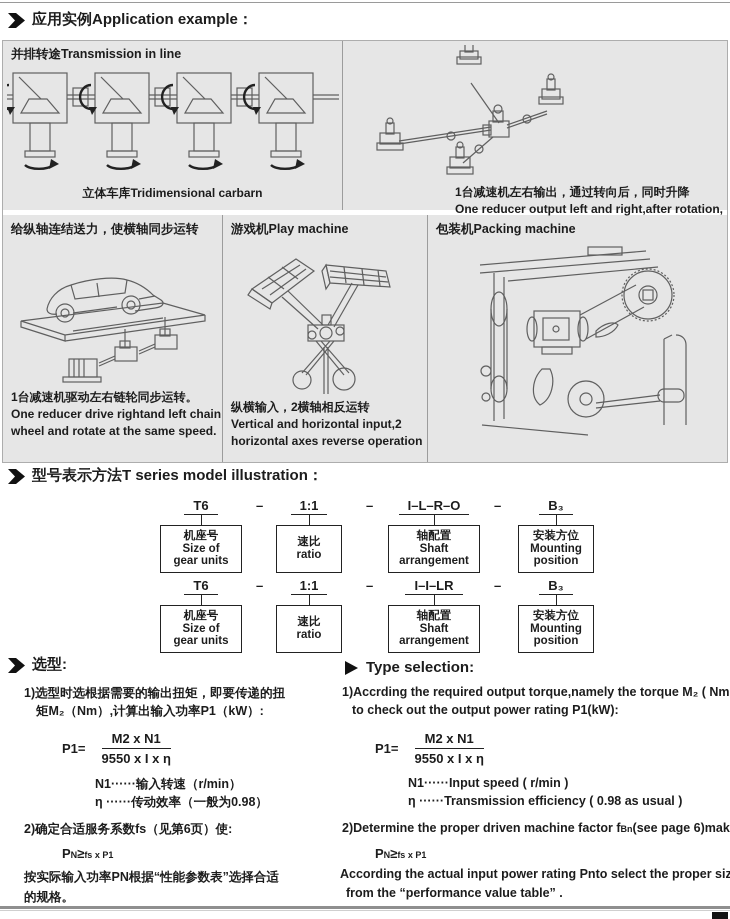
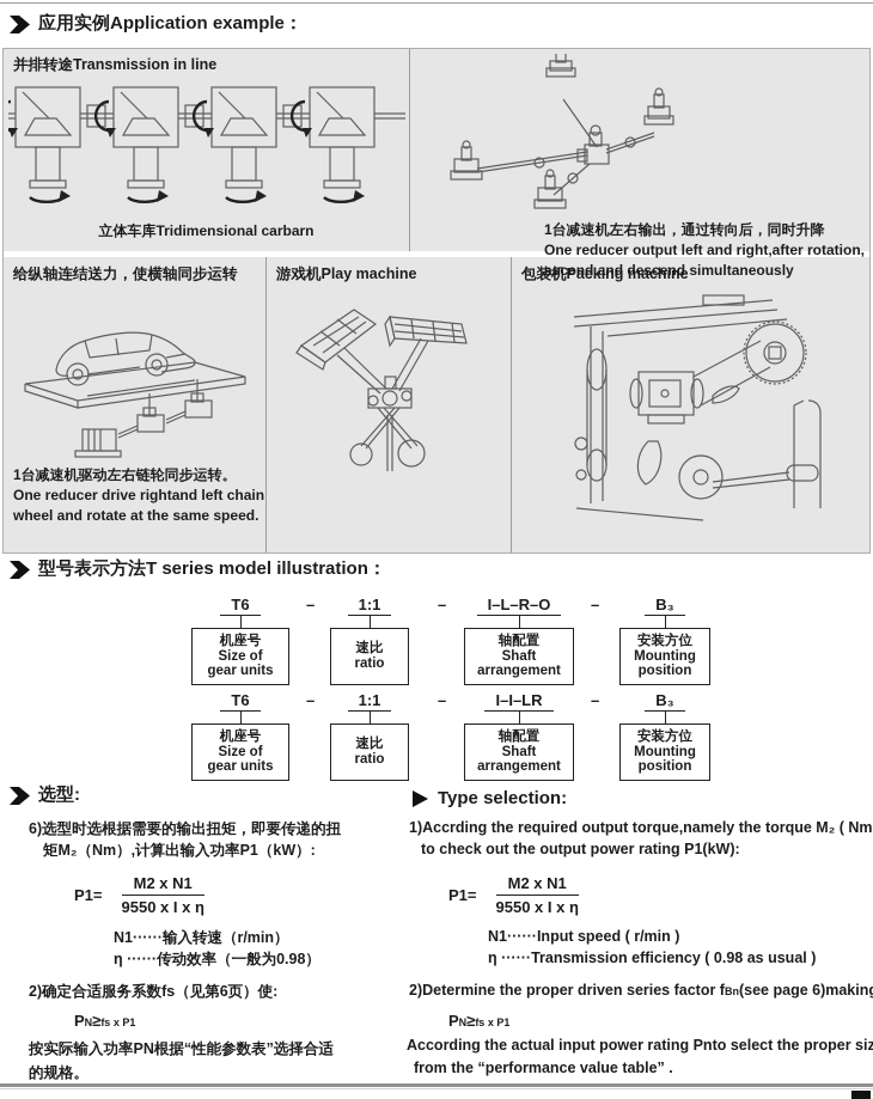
  应用实例Application example：
  并排转途Transmission in line
  立体车库Tridimensional carbarn
  1台减速机左右输出，通过转向后，同时升降
  One reducer output left and right,after rotation,
+ ascend and descend simultaneously
  给纵轴连结送力，使横轴同步运转
  1台减速机驱动左右链轮同步运转。
  One reducer drive rightand left chain
  wheel and rotate at the same speed.
  游戏机Play machine
- 纵横输入，2横轴相反运转
- Vertical and horizontal input,2
- horizontal axes reverse operation
  包装机Packing machine
  型号表示方法T series model illustration：
  T6
  机座号
  Size of
  gear units
  –
  1:1
  速比
  ratio
  –
  I–L–R–O
  轴配置
  Shaft
  arrangement
  –
  B₃
  安装方位
  Mounting
  position
  T6
  机座号
  Size of
  gear units
  –
  1:1
  速比
  ratio
  –
  I–I–LR
  轴配置
  Shaft
  arrangement
  –
  B₃
  安装方位
  Mounting
  position
  选型:
- 1)选型时选根据需要的输出扭矩，即要传递的扭
+ 6)选型时选根据需要的输出扭矩，即要传递的扭
  矩M₂（Nm）,计算出输入功率P1（kW）:
  P1=
  M2 x N1
  9550 x I x η
  N1······输入转速（r/min）
  η ······传动效率（一般为0.98）
  2)确定合适服务系数fs（见第6页）使:
  PN≥fs x P1
  按实际输入功率PN根据“性能参数表”选择合适
  的规格。
  Type selection:
  1)Accrding the required output torque,namely the torque M₂ ( Nm
  to check out the output power rating P1(kW):
  P1=
  M2 x N1
  9550 x I x η
  N1······Input speed ( r/min )
  η ······Transmission efficiency ( 0.98 as usual )
- 2)Determine the proper driven machine factor fBn(see page 6)mak
+ 2)Determine the proper driven series factor fBn(see page 6)makin
  PN≥fs x P1
  According the actual input power rating Pnto select the proper siz
  from the “performance value table” .
